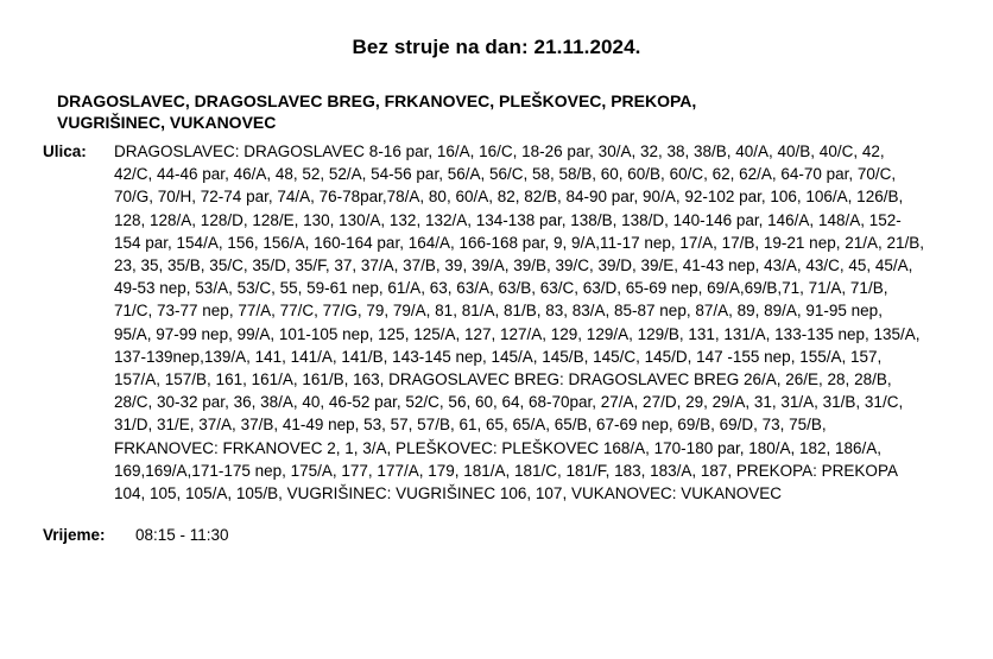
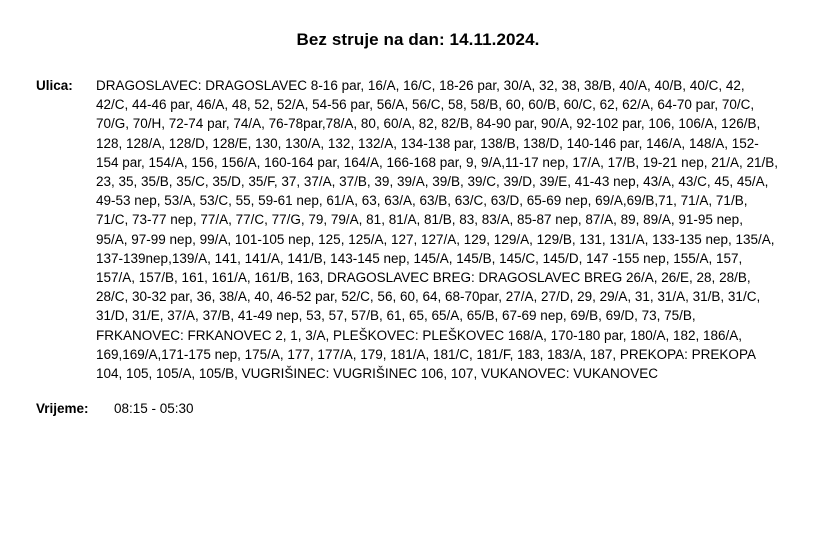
- Bez struje na dan: 21.11.2024.
+ Bez struje na dan: 14.11.2024.
- DRAGOSLAVEC, DRAGOSLAVEC BREG, FRKANOVEC, PLEŠKOVEC, PREKOPA, VUGRIŠINEC, VUKANOVEC
  Ulica:
  DRAGOSLAVEC: DRAGOSLAVEC 8-16 par, 16/A, 16/C, 18-26 par, 30/A, 32, 38, 38/B, 40/A, 40/B, 40/C, 42, 42/C, 44-46 par, 46/A, 48, 52, 52/A, 54-56 par, 56/A, 56/C, 58, 58/B, 60, 60/B, 60/C, 62, 62/A, 64-70 par, 70/C, 70/G, 70/H, 72-74 par, 74/A, 76-78par,78/A, 80, 60/A, 82, 82/B, 84-90 par, 90/A, 92-102 par, 106, 106/A, 126/B, 128, 128/A, 128/D, 128/E, 130, 130/A, 132, 132/A, 134-138 par, 138/B, 138/D, 140-146 par, 146/A, 148/A, 152-154 par, 154/A, 156, 156/A, 160-164 par, 164/A, 166-168 par, 9, 9/A,11-17 nep, 17/A, 17/B, 19-21 nep, 21/A, 21/B, 23, 35, 35/B, 35/C, 35/D, 35/F, 37, 37/A, 37/B, 39, 39/A, 39/B, 39/C, 39/D, 39/E, 41-43 nep, 43/A, 43/C, 45, 45/A, 49-53 nep, 53/A, 53/C, 55, 59-61 nep, 61/A, 63, 63/A, 63/B, 63/C, 63/D, 65-69 nep, 69/A,69/B,71, 71/A, 71/B, 71/C, 73-77 nep, 77/A, 77/C, 77/G, 79, 79/A, 81, 81/A, 81/B, 83, 83/A, 85-87 nep, 87/A, 89, 89/A, 91-95 nep, 95/A, 97-99 nep, 99/A, 101-105 nep, 125, 125/A, 127, 127/A, 129, 129/A, 129/B, 131, 131/A, 133-135 nep, 135/A, 137-139nep,139/A, 141, 141/A, 141/B, 143-145 nep, 145/A, 145/B, 145/C, 145/D, 147 -155 nep, 155/A, 157, 157/A, 157/B, 161, 161/A, 161/B, 163, DRAGOSLAVEC BREG: DRAGOSLAVEC BREG 26/A, 26/E, 28, 28/B, 28/C, 30-32 par, 36, 38/A, 40, 46-52 par, 52/C, 56, 60, 64, 68-70par, 27/A, 27/D, 29, 29/A, 31, 31/A, 31/B, 31/C, 31/D, 31/E, 37/A, 37/B, 41-49 nep, 53, 57, 57/B, 61, 65, 65/A, 65/B, 67-69 nep, 69/B, 69/D, 73, 75/B, FRKANOVEC: FRKANOVEC 2, 1, 3/A, PLEŠKOVEC: PLEŠKOVEC 168/A, 170-180 par, 180/A, 182, 186/A, 169,169/A,171-175 nep, 175/A, 177, 177/A, 179, 181/A, 181/C, 181/F, 183, 183/A, 187, PREKOPA: PREKOPA 104, 105, 105/A, 105/B, VUGRIŠINEC: VUGRIŠINEC 106, 107, VUKANOVEC: VUKANOVEC
  Vrijeme:
- 08:15 - 11:30
+ 08:15 - 05:30
